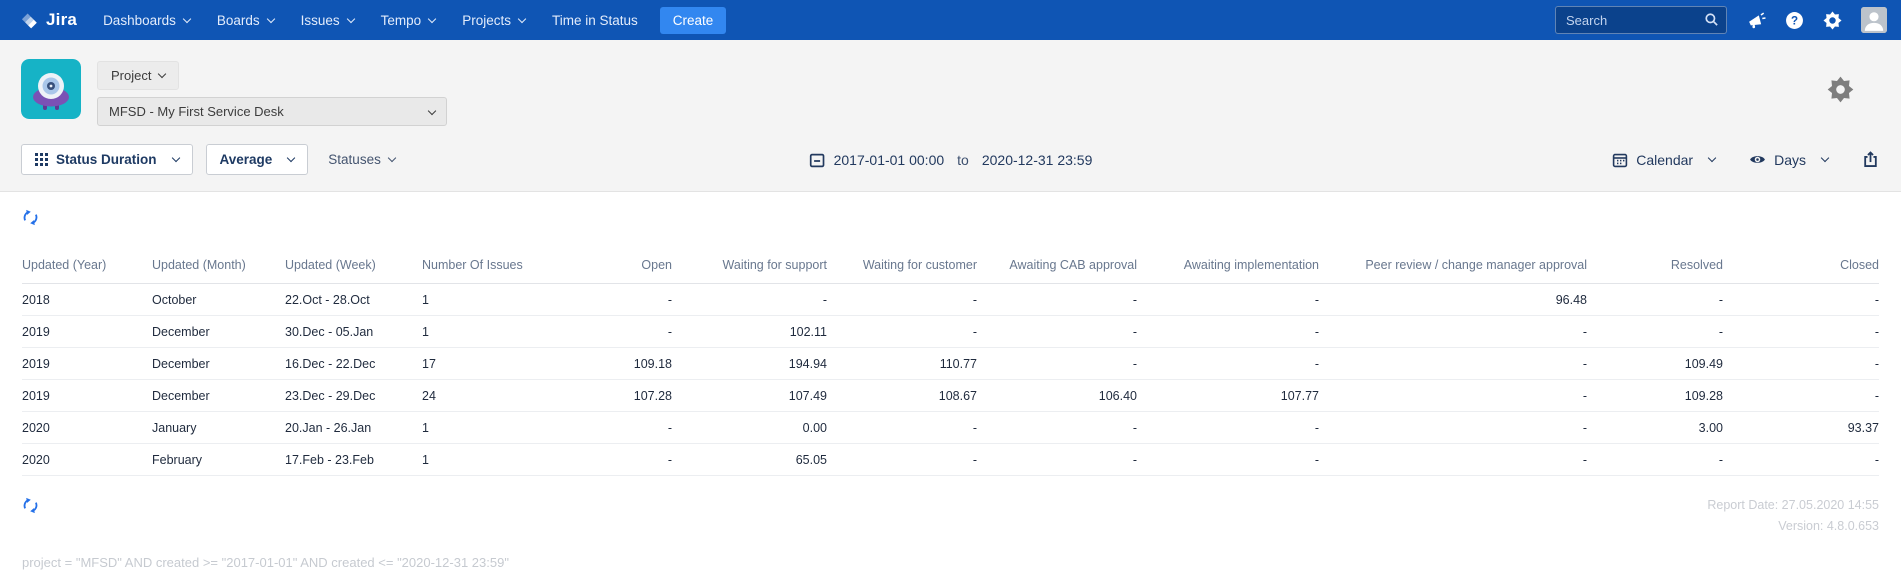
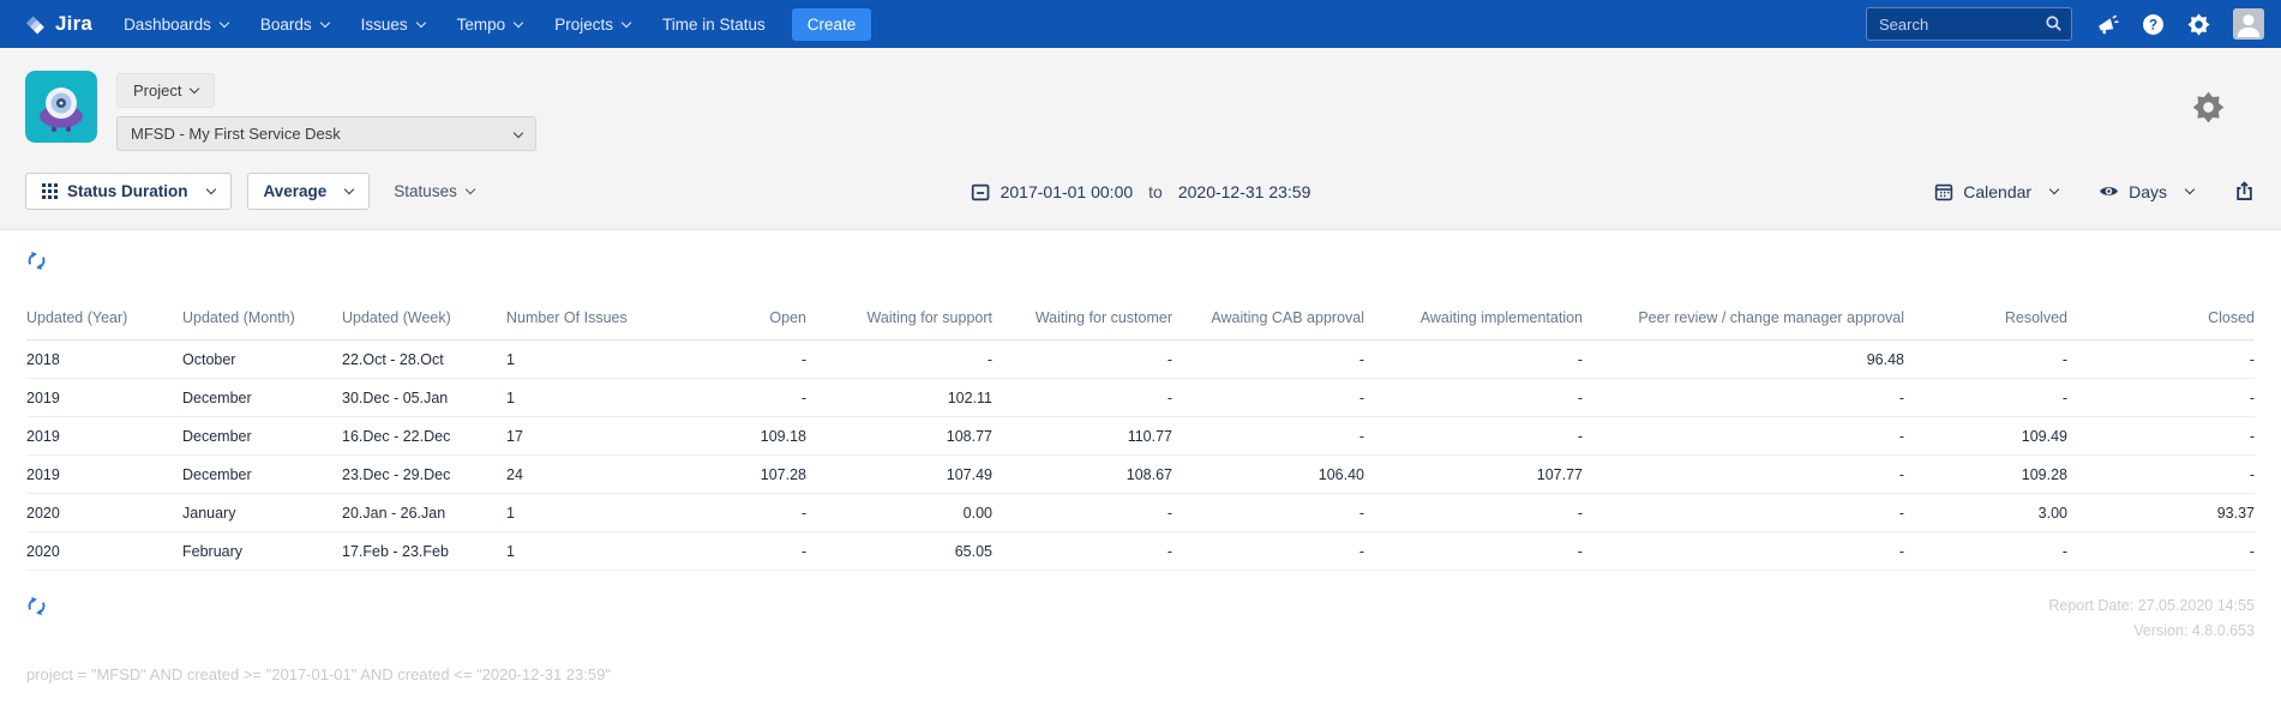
  Jira
  Dashboards
  Boards
  Issues
  Tempo
  Projects
  Time in Status
  Create
  Search
  ?
  Project
  MFSD - My First Service Desk
  Status Duration
  Average
  Statuses
  2017-01-01 00:00
  to
  2020-12-31 23:59
  Calendar
  Days
  Updated (Year)	Updated (Month)	Updated (Week)	Number Of Issues	Open	Waiting for support	Waiting for customer	Awaiting CAB approval	Awaiting implementation	Peer review / change manager approval	Resolved	Closed
  2018	October	22.Oct - 28.Oct	1	-	-	-	-	-	96.48	-	-
  2019	December	30.Dec - 05.Jan	1	-	102.11	-	-	-	-	-	-
- 2019	December	16.Dec - 22.Dec	17	109.18	194.94	110.77	-	-	-	109.49	-
+ 2019	December	16.Dec - 22.Dec	17	109.18	108.77	110.77	-	-	-	109.49	-
  2019	December	23.Dec - 29.Dec	24	107.28	107.49	108.67	106.40	107.77	-	109.28	-
  2020	January	20.Jan - 26.Jan	1	-	0.00	-	-	-	-	3.00	93.37
  2020	February	17.Feb - 23.Feb	1	-	65.05	-	-	-	-	-	-
  Report Date: 27.05.2020 14:55
  Version: 4.8.0.653
  project = "MFSD" AND created >= "2017-01-01" AND created <= "2020-12-31 23:59"
